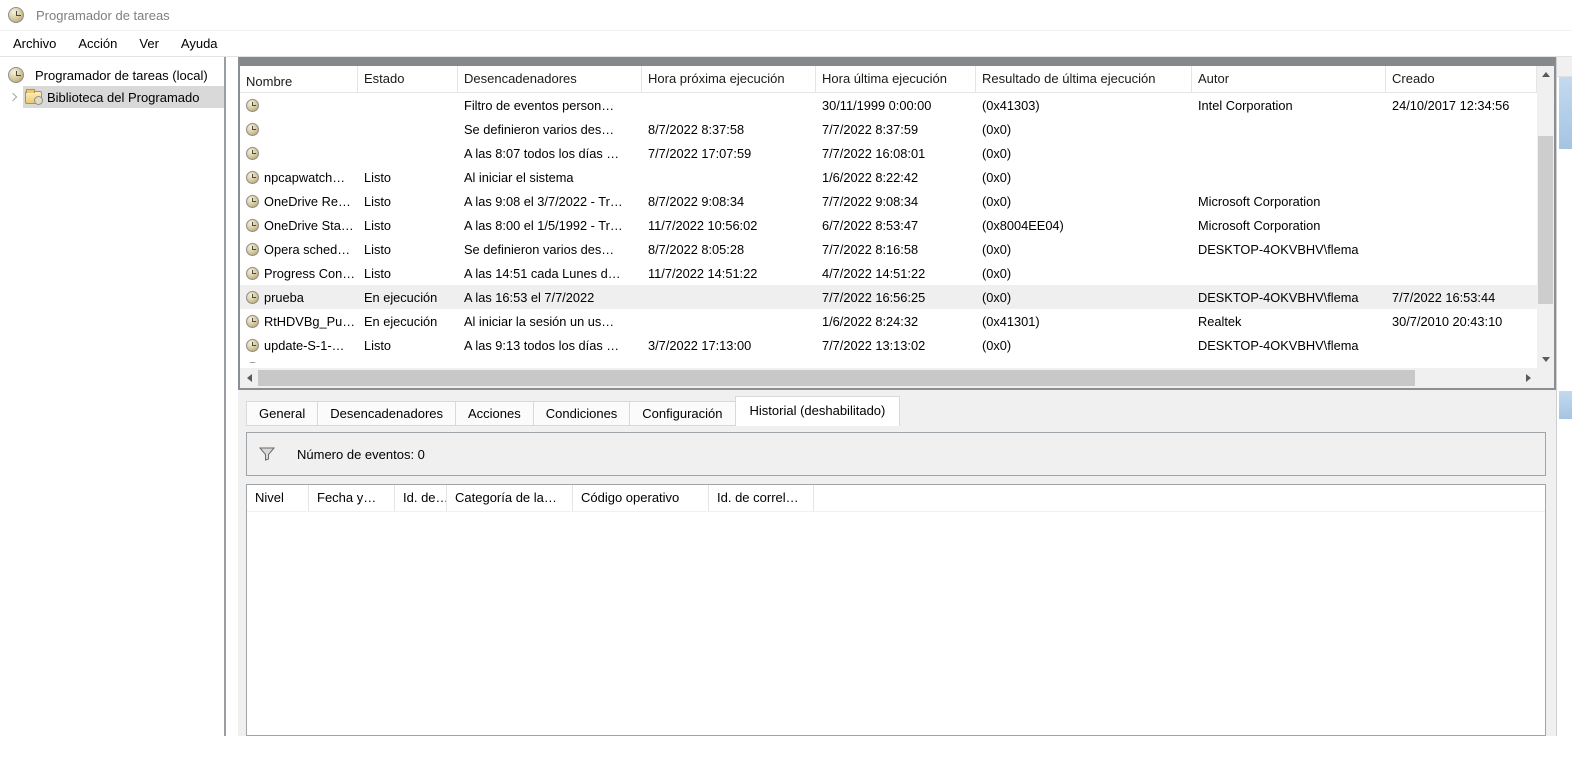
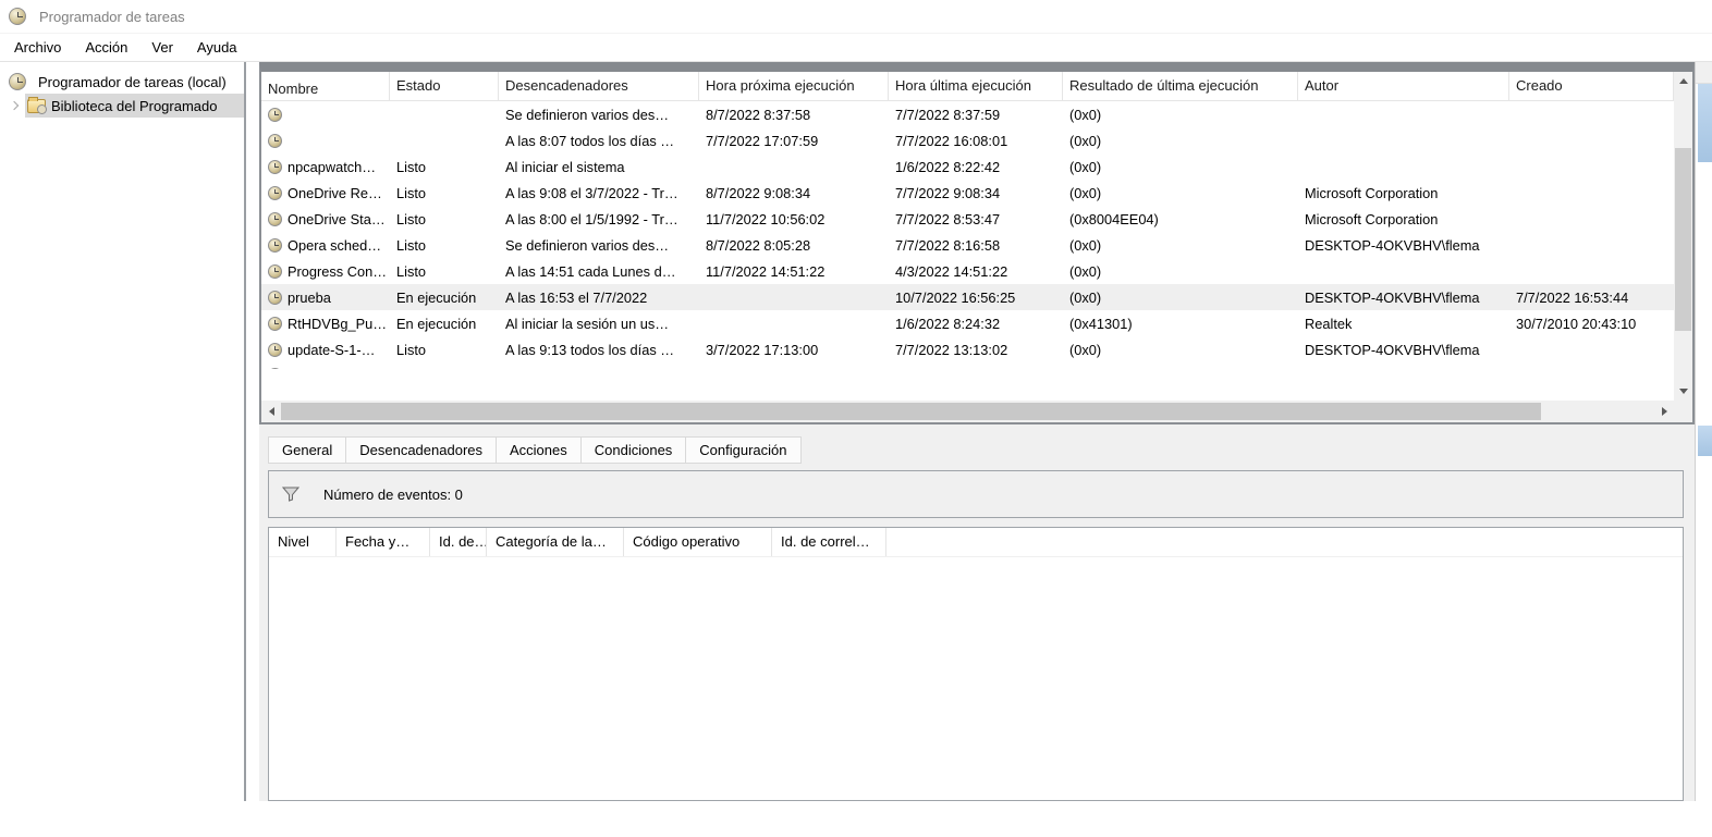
  Programador de tareas
  Archivo
  Acción
  Ver
  Ayuda
  Programador de tareas (local)
  Biblioteca del Programado
  Nombre
  Estado
  Desencadenadores
  Hora próxima ejecución
  Hora última ejecución
  Resultado de última ejecución
  Autor
  Creado
- Filtro de eventos person…
- 30/11/1999 0:00:00
- (0x41303)
- Intel Corporation
- 24/10/2017 12:34:56
  Se definieron varios des…
  8/7/2022 8:37:58
  7/7/2022 8:37:59
  (0x0)
  A las 8:07 todos los días …
  7/7/2022 17:07:59
  7/7/2022 16:08:01
  (0x0)
  npcapwatch…
  Listo
  Al iniciar el sistema
  1/6/2022 8:22:42
  (0x0)
  OneDrive Re…
  Listo
  A las 9:08 el 3/7/2022 - Tr…
  8/7/2022 9:08:34
  7/7/2022 9:08:34
  (0x0)
  Microsoft Corporation
  OneDrive Sta…
  Listo
  A las 8:00 el 1/5/1992 - Tr…
  11/7/2022 10:56:02
- 6/7/2022 8:53:47
+ 7/7/2022 8:53:47
  (0x8004EE04)
  Microsoft Corporation
  Opera sched…
  Listo
  Se definieron varios des…
  8/7/2022 8:05:28
  7/7/2022 8:16:58
  (0x0)
  DESKTOP-4OKVBHV\flema
  Progress Con…
  Listo
  A las 14:51 cada Lunes d…
  11/7/2022 14:51:22
- 4/7/2022 14:51:22
+ 4/3/2022 14:51:22
  (0x0)
  prueba
  En ejecución
  A las 16:53 el 7/7/2022
- 7/7/2022 16:56:25
+ 10/7/2022 16:56:25
  (0x0)
  DESKTOP-4OKVBHV\flema
  7/7/2022 16:53:44
  RtHDVBg_Pu…
  En ejecución
  Al iniciar la sesión un us…
  1/6/2022 8:24:32
  (0x41301)
  Realtek
  30/7/2010 20:43:10
  update-S-1-…
  Listo
  A las 9:13 todos los días …
  3/7/2022 17:13:00
  7/7/2022 13:13:02
  (0x0)
  DESKTOP-4OKVBHV\flema
  General
  Desencadenadores
  Acciones
  Condiciones
  Configuración
- Historial (deshabilitado)
  Número de eventos: 0
  Nivel
  Fecha y…
  Id. de…
  Categoría de la…
  Código operativo
  Id. de correl…
